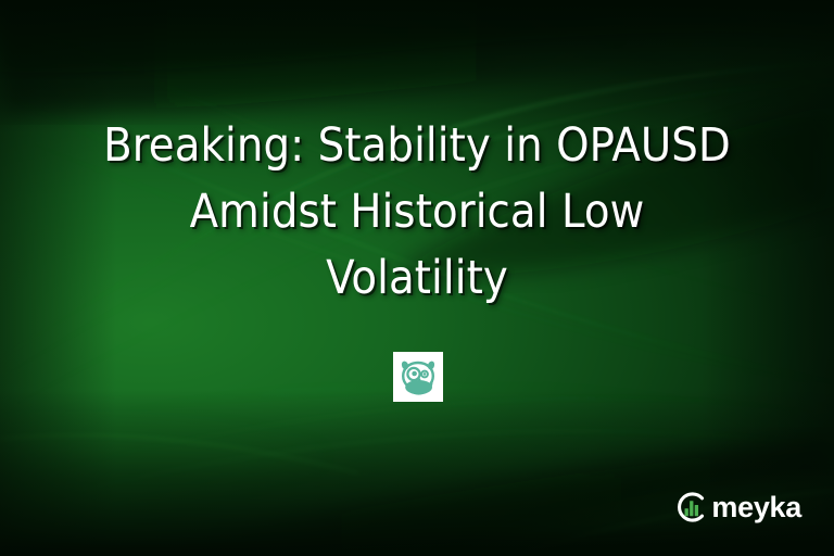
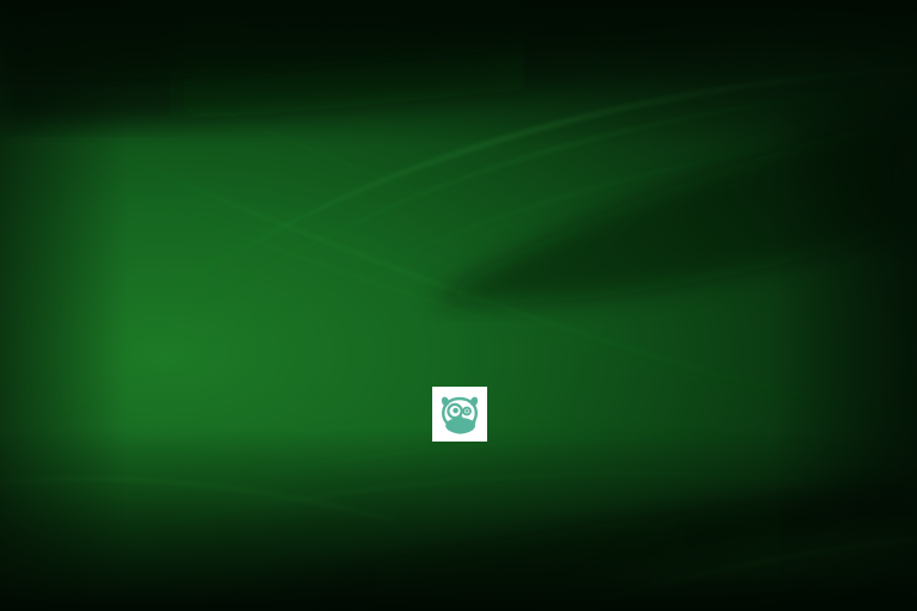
- Breaking: Stability in OPAUSD
- Amidst Historical Low
- Volatility
- meyka
